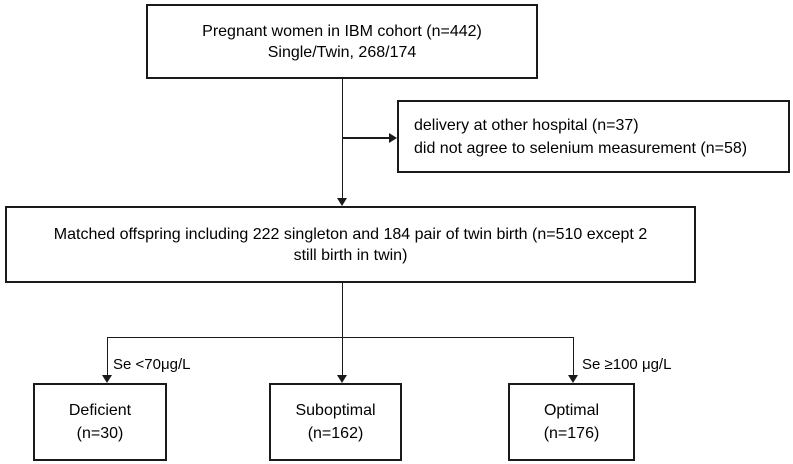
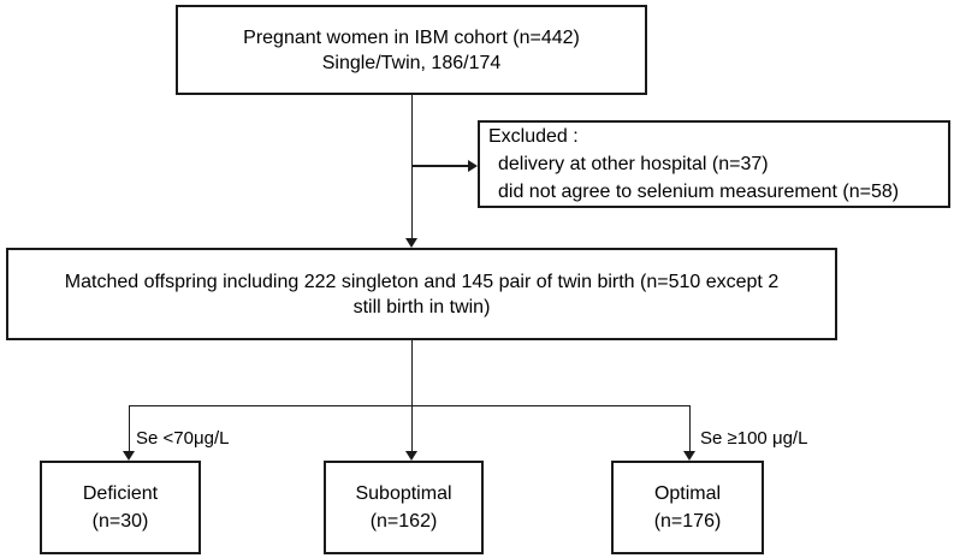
  Pregnant women in IBM cohort (n=442)
- Single/Twin, 268/174
+ Single/Twin, 186/174
+ Excluded :
  delivery at other hospital (n=37)
  did not agree to selenium measurement (n=58)
- Matched offspring including 222 singleton and 184 pair of twin birth (n=510 except 2
+ Matched offspring including 222 singleton and 145 pair of twin birth (n=510 except 2
  still birth in twin)
  Se <70μg/L
  Se ≥100 μg/L
  Deficient
  (n=30)
  Suboptimal
  (n=162)
  Optimal
  (n=176)
